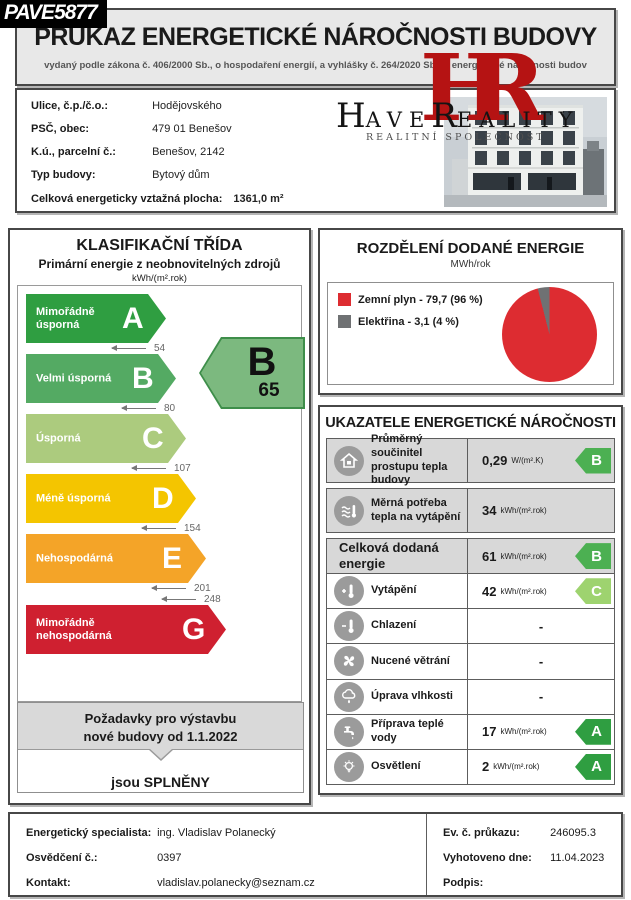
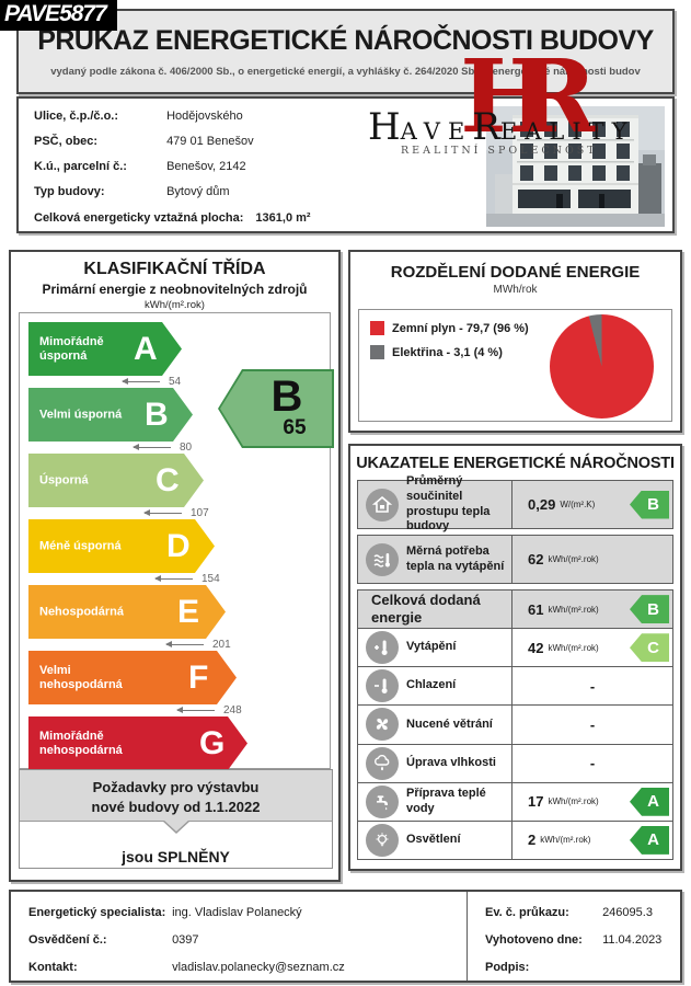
  PAVE5877
  PRŮKAZ ENERGETICKÉ NÁROČNOSTI BUDOVY
- vydaný podle zákona č. 406/2000 Sb., o hospodaření energií, a vyhlášky č. 264/2020 Sb., o energetické náročnosti budov
+ vydaný podle zákona č. 406/2000 Sb., o energetické energií, a vyhlášky č. 264/2020 Sb., o energetické náročnosti budov
  Ulice, č.p./č.o.: Hodějovského
  PSČ, obec: 479 01 Benešov
  K.ú., parcelní č.: Benešov, 2142
  Typ budovy: Bytový dům
  Celková energeticky vztažná plocha: 1361,0 m²
  HR
  HAVEREALITY
  REALITNÍ SPOLEČNOST
  KLASIFIKAČNÍ TŘÍDA
  Primární energie z neobnovitelných zdrojů
  kWh/(m².rok)
  Mimořádně úsporná
  A
  54
  Velmi úsporná
  B
  80
  Úsporná
  C
  107
  Méně úsporná
  D
  154
  Nehospodárná
  E
  201
+ Velmi nehospodárná
+ F
  248
  Mimořádně nehospodárná
  G
  B
  65
  Požadavky pro výstavbu
  nové budovy od 1.1.2022
  jsou SPLNĚNY
  ROZDĚLENÍ DODANÉ ENERGIE
  MWh/rok
  Zemní plyn - 79,7 (96 %)
  Elektřina - 3,1 (4 %)
  UKAZATELE ENERGETICKÉ NÁROČNOSTI
  Průměrný součinitel prostupu tepla budovy
  0,29
  W/(m².K)
  B
  Měrná potřeba tepla na vytápění
- 34
+ 62
  kWh/(m².rok)
  Celková dodaná energie
  61
  kWh/(m².rok)
  B
  Vytápění
  42
  kWh/(m².rok)
  C
  Chlazení
  -
  Nucené větrání
  -
  Úprava vlhkosti
  -
  Příprava teplé vody
  17
  kWh/(m².rok)
  A
  Osvětlení
  2
  kWh/(m².rok)
  A
  Energetický specialista: ing. Vladislav Polanecký
  Osvědčení č.: 0397
  Kontakt: vladislav.polanecky@seznam.cz
  Ev. č. průkazu: 246095.3
  Vyhotoveno dne: 11.04.2023
  Podpis:
